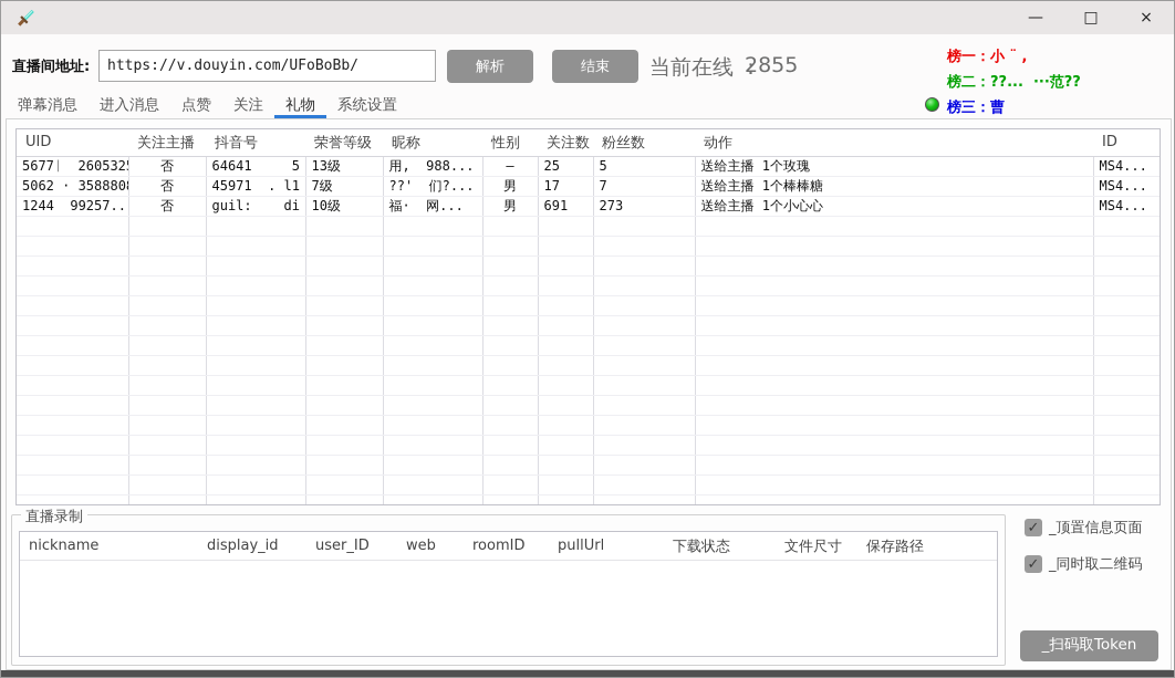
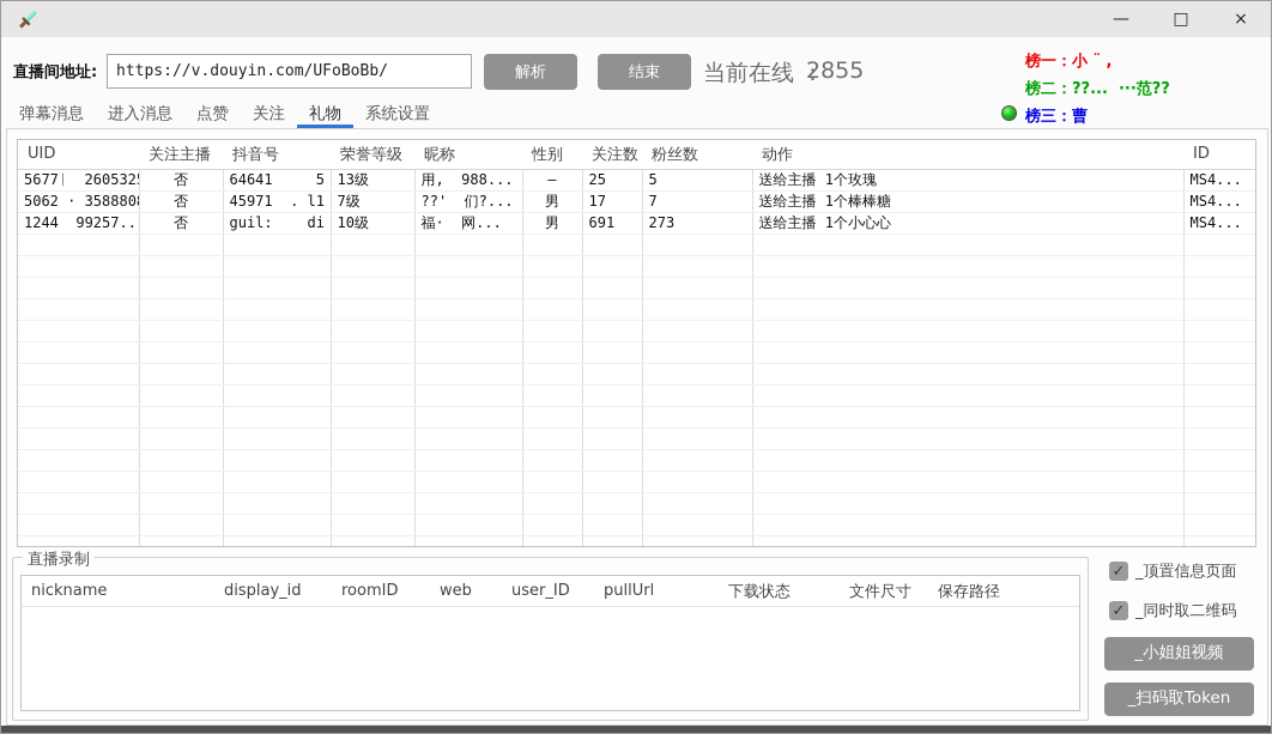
  —
  □
  ×
  直播间地址:
  https://v.douyin.com/UFoBoBb/
  解析
  结束
  当前在线 ：
  2855
  榜一：小 ¨ ,
  榜二：??... ···范??
  榜三：曹
  弹幕消息
  进入消息
  点赞
  关注
  礼物
  系统设置
  UID	关注主播	抖音号	荣誉等级	昵称	性别	关注数	粉丝数	动作	ID
  5677ᛁ 260532	否	64641 5	13级	用, 988...	–	25	5	送给主播 1个玫瑰	MS4...
  5062 · 358880	否	45971 . l1	7级	??' 们?...	男	17	7	送给主播 1个棒棒糖	MS4...
  1244 99257..	否	guil: di	10级	福· 网...	男	691	273	送给主播 1个小心心	MS4...
  直播录制
  nickname
  display_id
- user_ID
+ roomID
  web
- roomID
+ user_ID
  pullUrl
  下载状态
  文件尺寸
  保存路径
  ✓
  _顶置信息页面
  ✓
  _同时取二维码
+ _小姐姐视频
  _扫码取Token
